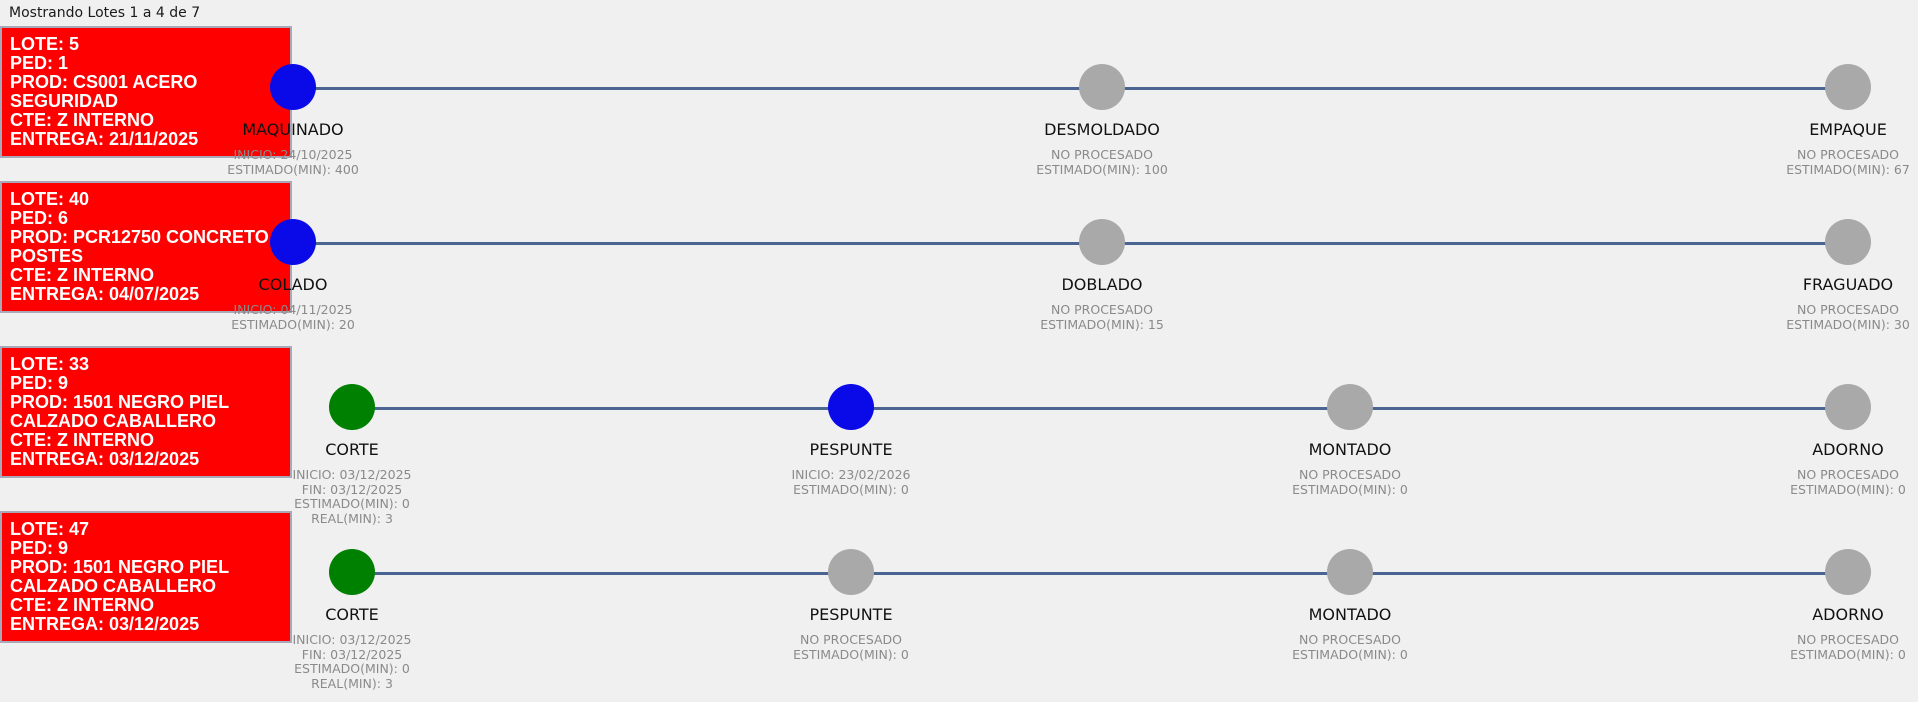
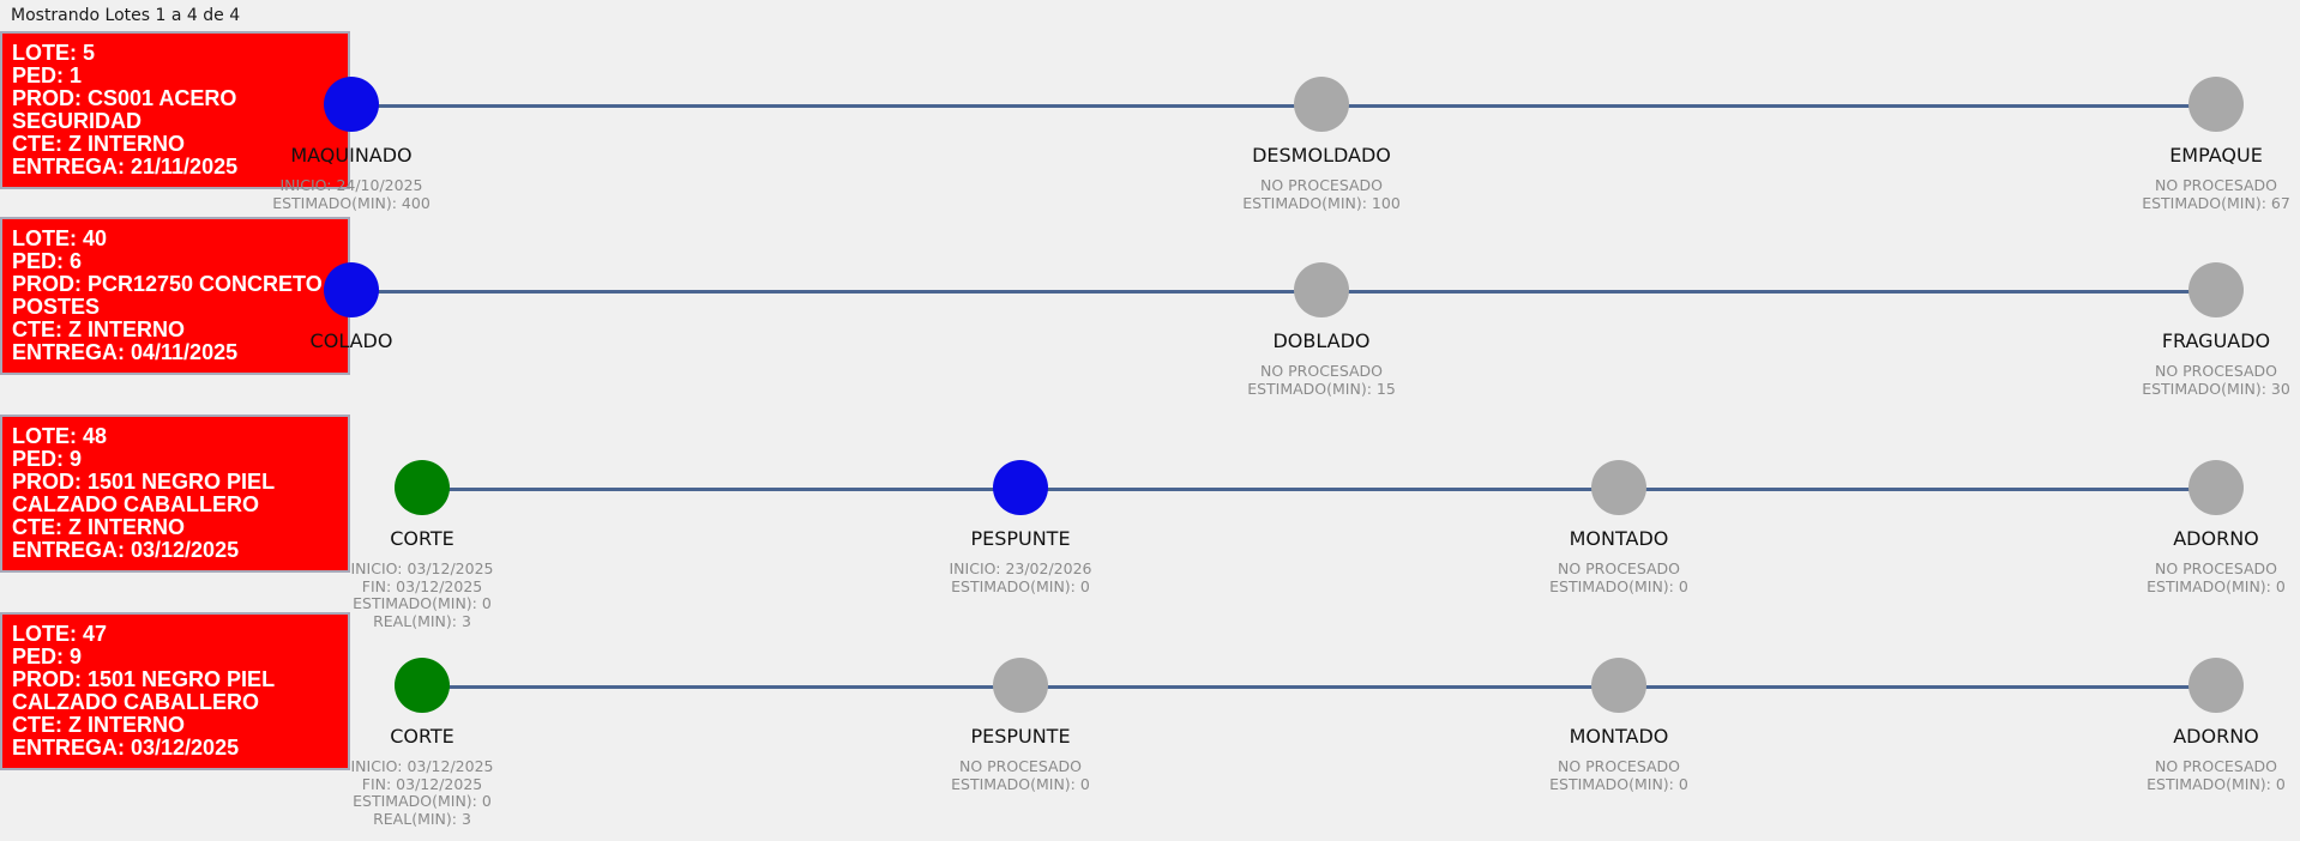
- Mostrando Lotes 1 a 4 de 7
+ Mostrando Lotes 1 a 4 de 4
  LOTE: 5
  PED: 1
  PROD: CS001 ACERO SEGURIDAD
  CTE: Z INTERNO
  ENTREGA: 21/11/2025
  MAQUINADO
  INICIO: 24/10/2025
  ESTIMADO(MIN): 400
  DESMOLDADO
  NO PROCESADO
  ESTIMADO(MIN): 100
  EMPAQUE
  NO PROCESADO
  ESTIMADO(MIN): 67
  LOTE: 40
  PED: 6
  PROD: PCR12750 CONCRETO POSTES
  CTE: Z INTERNO
- ENTREGA: 04/07/2025
+ ENTREGA: 04/11/2025
  COLADO
- INICIO: 04/11/2025
- ESTIMADO(MIN): 20
  DOBLADO
  NO PROCESADO
  ESTIMADO(MIN): 15
  FRAGUADO
  NO PROCESADO
  ESTIMADO(MIN): 30
- LOTE: 33
+ LOTE: 48
  PED: 9
  PROD: 1501 NEGRO PIEL CALZADO CABALLERO
  CTE: Z INTERNO
  ENTREGA: 03/12/2025
  CORTE
  INICIO: 03/12/2025
  FIN: 03/12/2025
  ESTIMADO(MIN): 0
  REAL(MIN): 3
  PESPUNTE
  INICIO: 23/02/2026
  ESTIMADO(MIN): 0
  MONTADO
  NO PROCESADO
  ESTIMADO(MIN): 0
  ADORNO
  NO PROCESADO
  ESTIMADO(MIN): 0
  LOTE: 47
  PED: 9
  PROD: 1501 NEGRO PIEL CALZADO CABALLERO
  CTE: Z INTERNO
  ENTREGA: 03/12/2025
  CORTE
  INICIO: 03/12/2025
  FIN: 03/12/2025
  ESTIMADO(MIN): 0
  REAL(MIN): 3
  PESPUNTE
  NO PROCESADO
  ESTIMADO(MIN): 0
  MONTADO
  NO PROCESADO
  ESTIMADO(MIN): 0
  ADORNO
  NO PROCESADO
  ESTIMADO(MIN): 0
